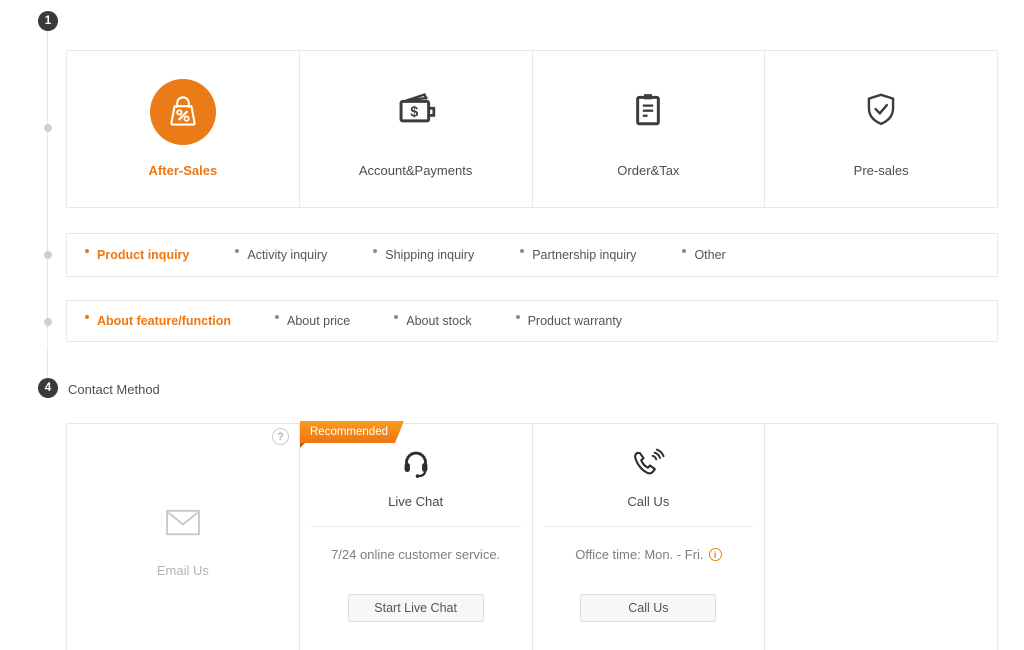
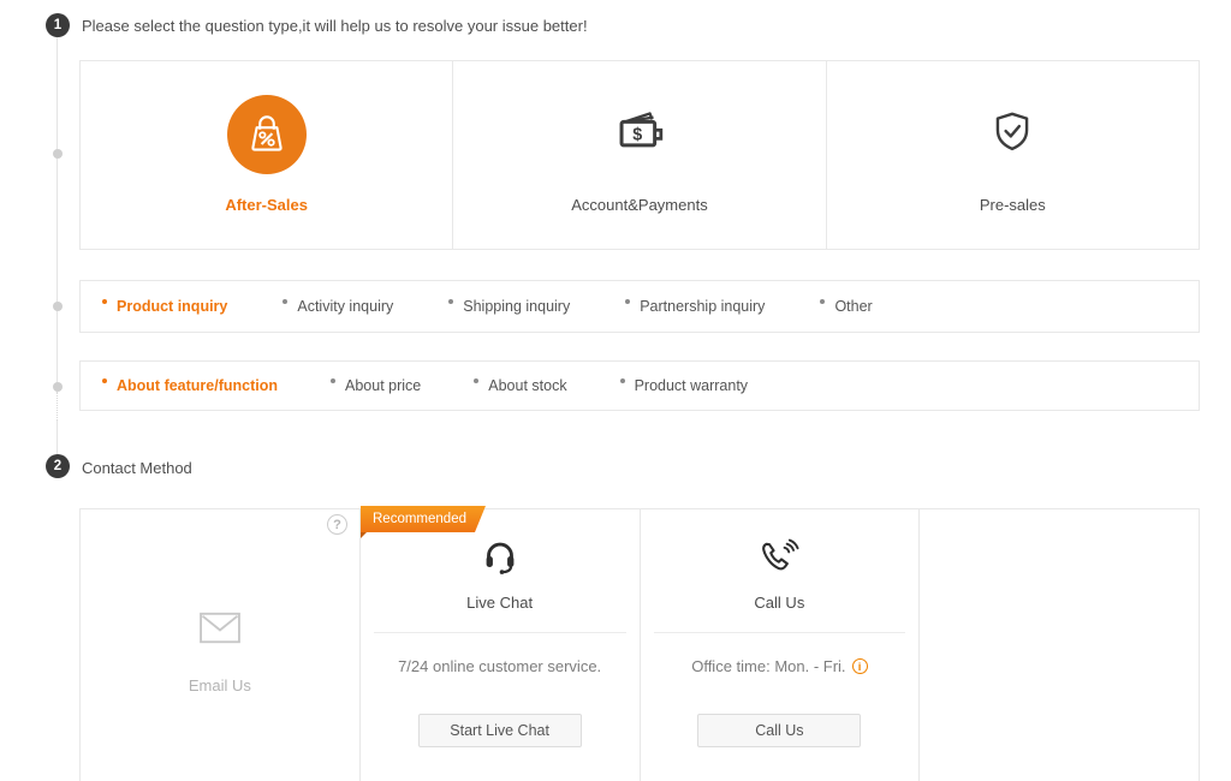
  1
+ Please select the question type,it will help us to resolve your issue better!
  After-Sales
  $
  Account&Payments
- Order&Tax
  Pre-sales
  Product inquiry
  Activity inquiry
  Shipping inquiry
  Partnership inquiry
  Other
  About feature/function
  About price
  About stock
  Product warranty
- 4
+ 2
  Contact Method
  Email Us
  Live Chat
  7/24 online customer service.
  Start Live Chat
  Call Us
  Office time: Mon. - Fri.
  i
  Call Us
  Recommended
  ?
